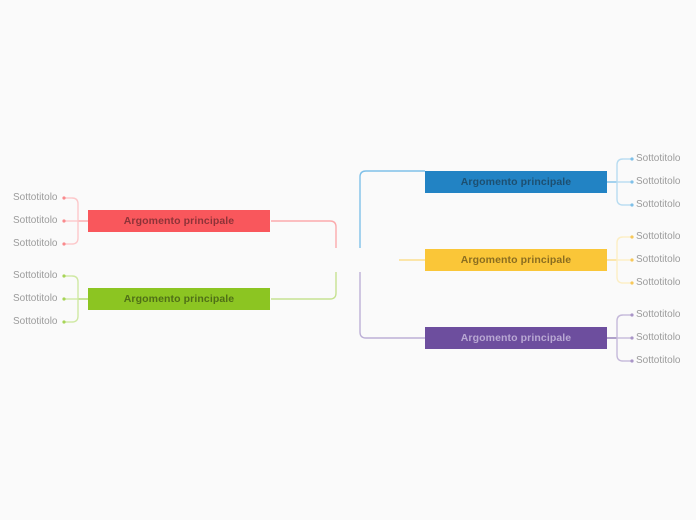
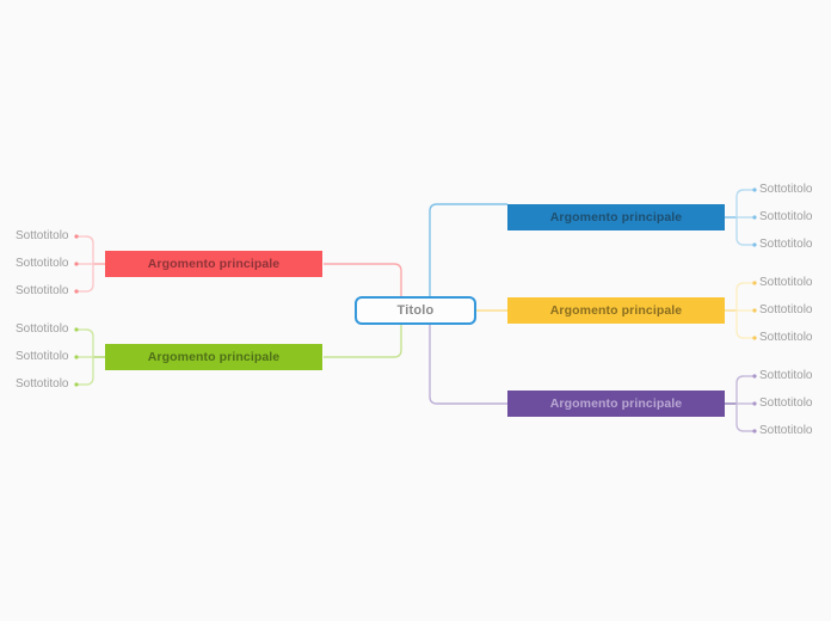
+ Titolo
  Argomento principale
  Argomento principale
  Argomento principale
  Argomento principale
  Argomento principale
  Sottotitolo
  Sottotitolo
  Sottotitolo
  Sottotitolo
  Sottotitolo
  Sottotitolo
  Sottotitolo
  Sottotitolo
  Sottotitolo
  Sottotitolo
  Sottotitolo
  Sottotitolo
  Sottotitolo
  Sottotitolo
  Sottotitolo
